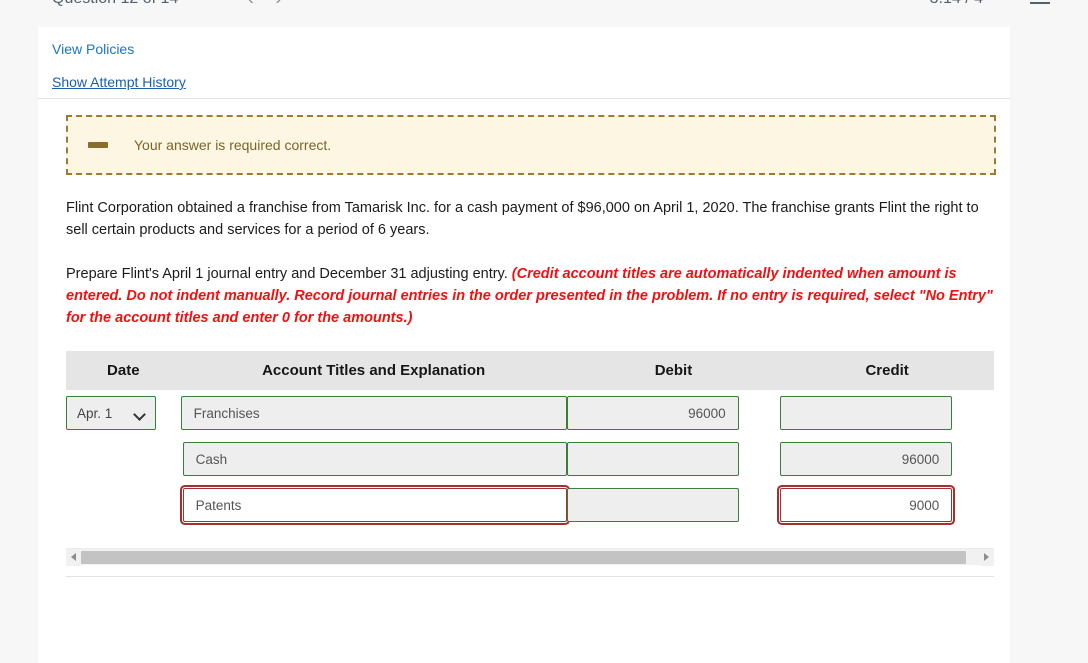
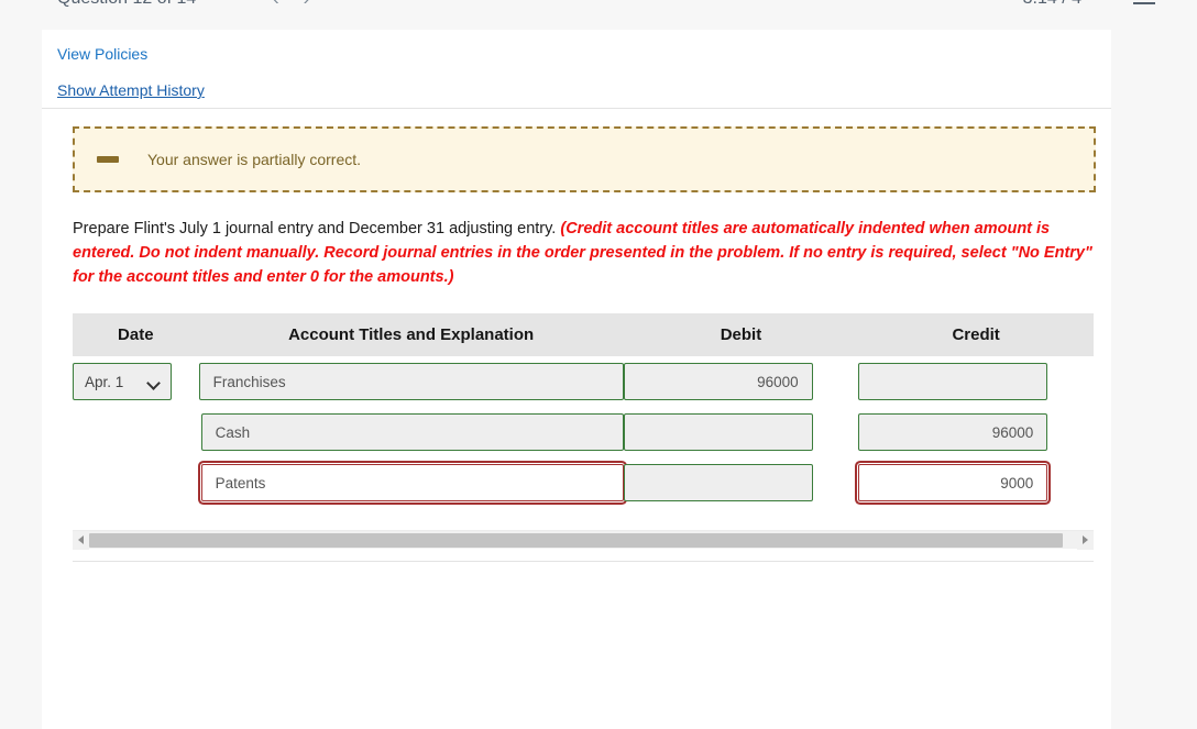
  View Policies
  Show Attempt History
- Your answer is required correct.
+ Your answer is partially correct.
- Flint Corporation obtained a franchise from Tamarisk Inc. for a cash payment of $96,000 on April 1, 2020. The franchise grants Flint the right to sell certain products and services for a period of 6 years.
- Prepare Flint's April 1 journal entry and December 31 adjusting entry. (Credit account titles are automatically indented when amount is entered. Do not indent manually. Record journal entries in the order presented in the problem. If no entry is required, select "No Entry" for the account titles and enter 0 for the amounts.)
+ Prepare Flint's July 1 journal entry and December 31 adjusting entry. (Credit account titles are automatically indented when amount is entered. Do not indent manually. Record journal entries in the order presented in the problem. If no entry is required, select "No Entry" for the account titles and enter 0 for the amounts.)
  Date	Account Titles and Explanation	Debit	Credit
  Apr. 1	Franchises	96000
  	Cash		96000
  	Patents		9000
